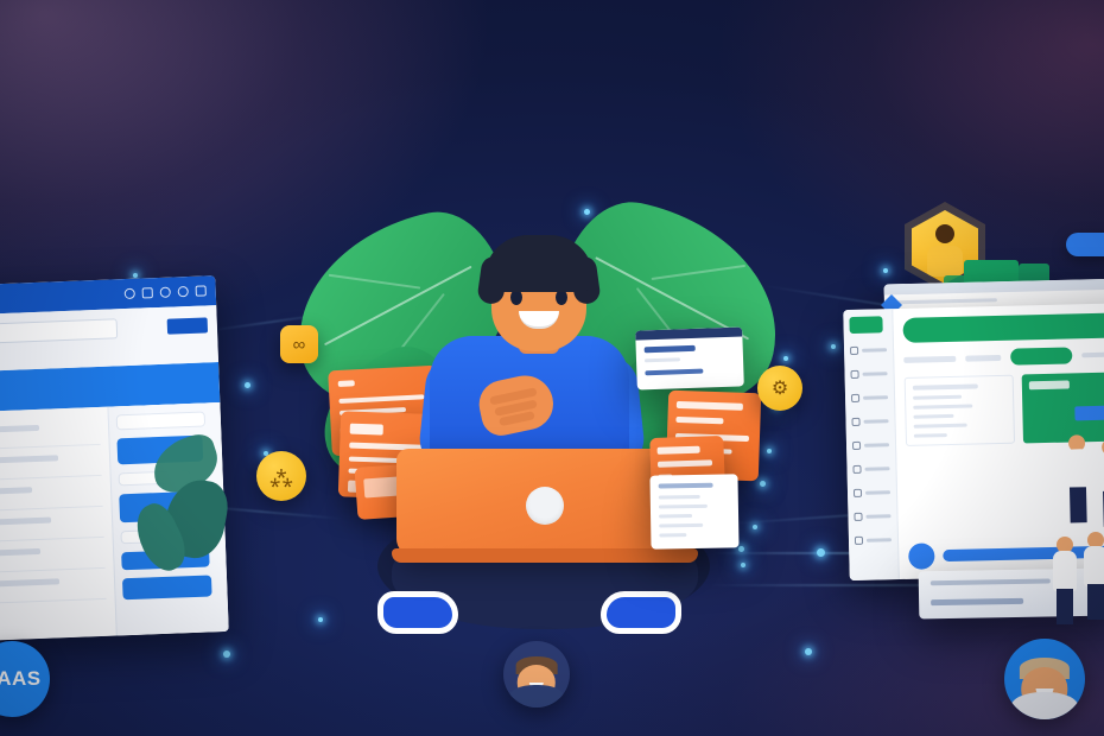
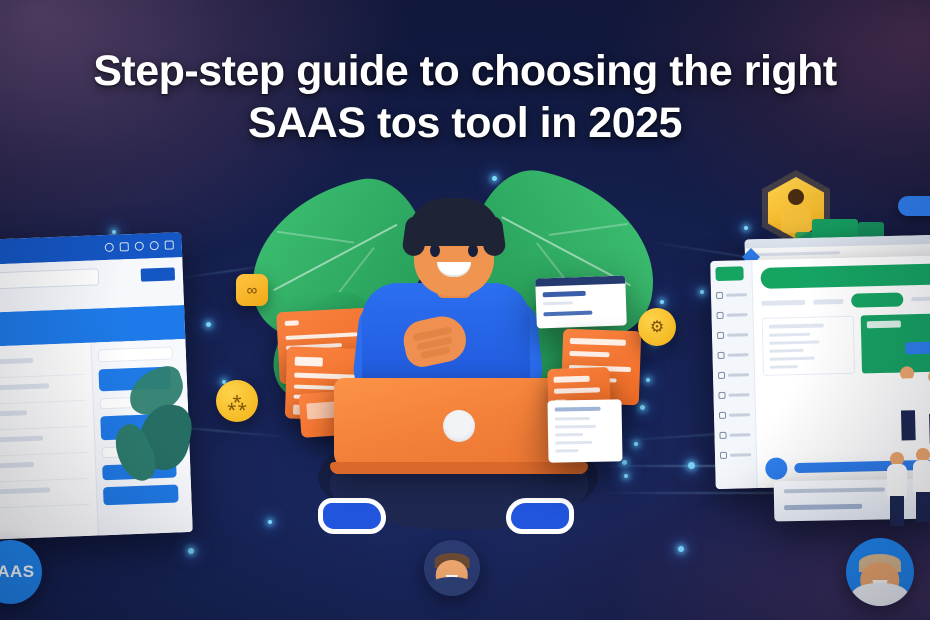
+ Step-step guide to choosing the right
+ SAAS tos tool in 2025
